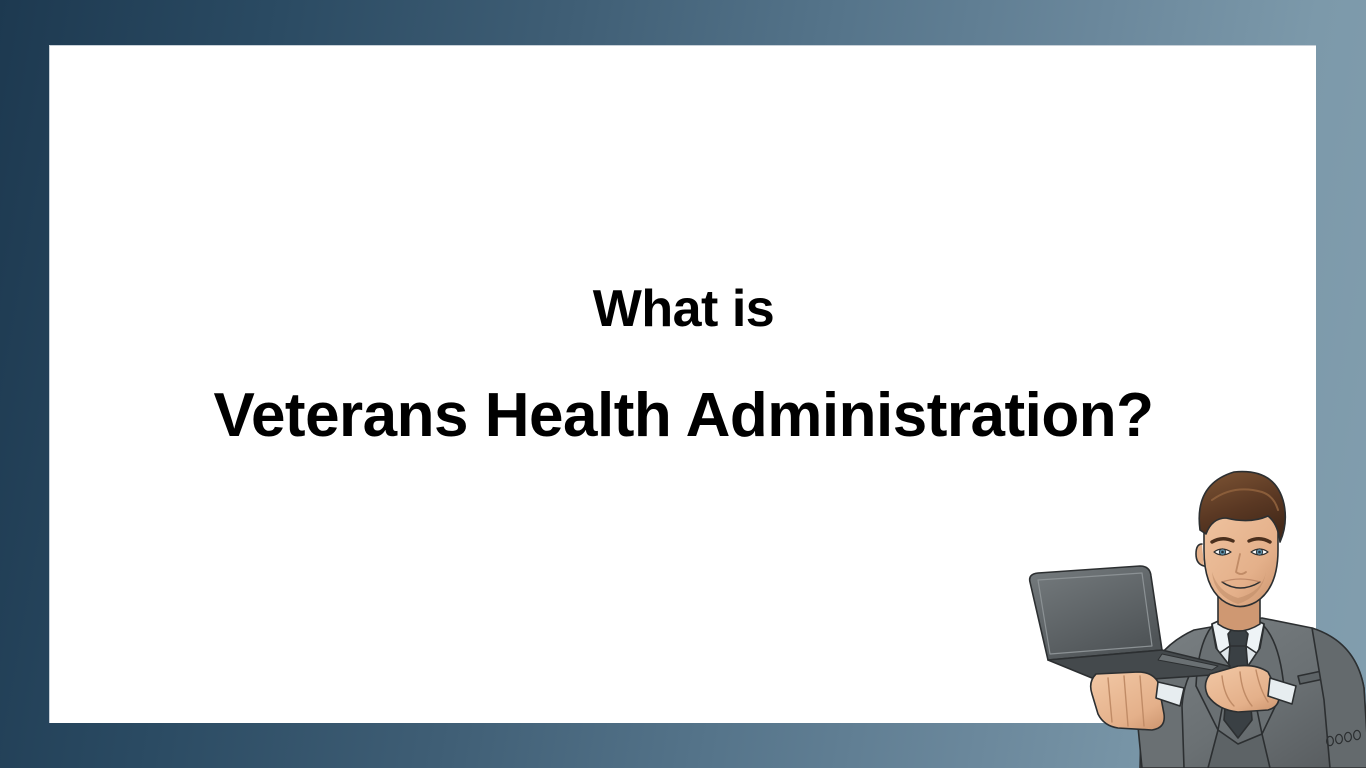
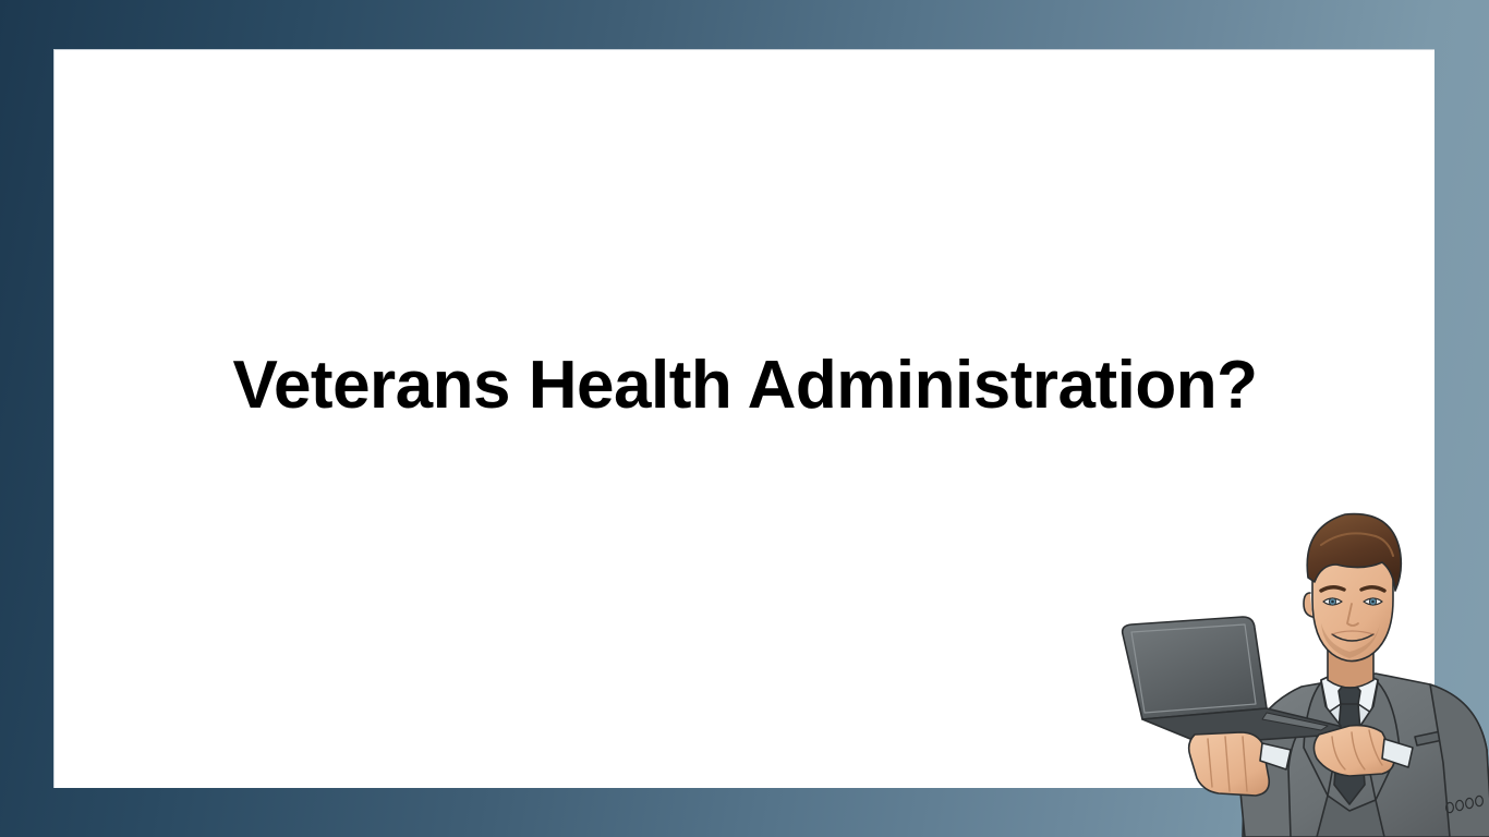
- What is
  Veterans Health Administration?
